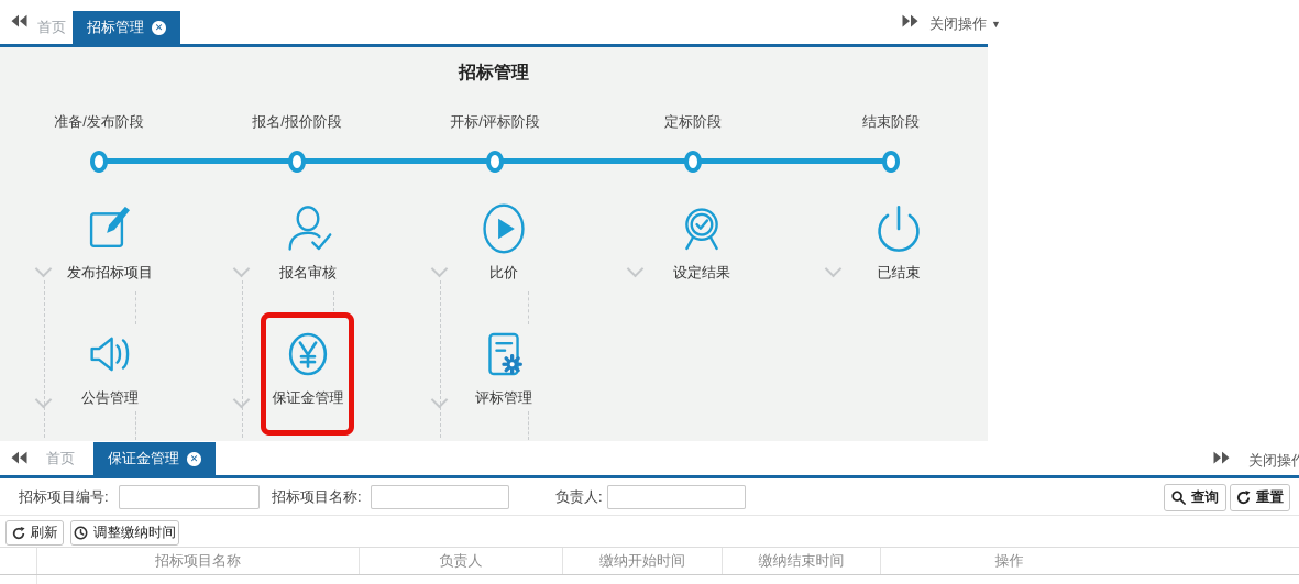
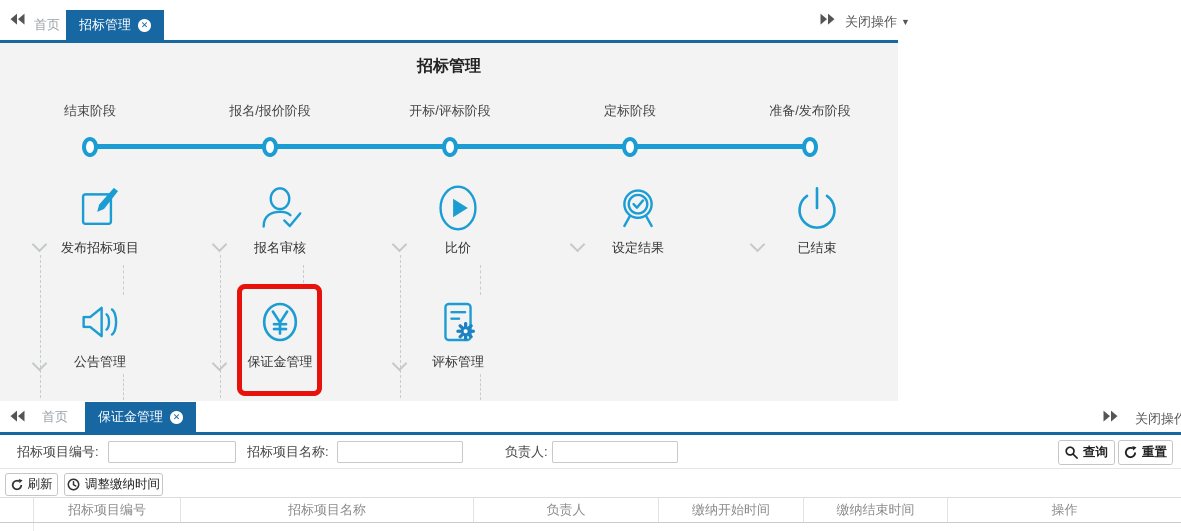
  首页
  招标管理
  ✕
  关闭操作
  ▼
  招标管理
- 准备/发布阶段
+ 结束阶段
  报名/报价阶段
  开标/评标阶段
  定标阶段
- 结束阶段
+ 准备/发布阶段
  发布招标项目
  报名审核
  比价
  设定结果
  已结束
  公告管理
  保证金管理
  评标管理
  首页
  保证金管理
  ✕
  关闭操
  招标项目编号:
  招标项目名称:
  负责人:
  查询
  重置
  刷新
  调整缴纳时间
+ 招标项目编号
  招标项目名称
  负责人
  缴纳开始时间
  缴纳结束时间
  操作
